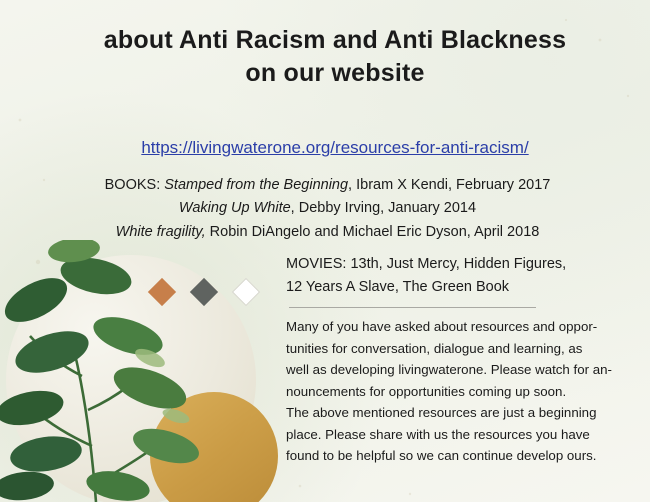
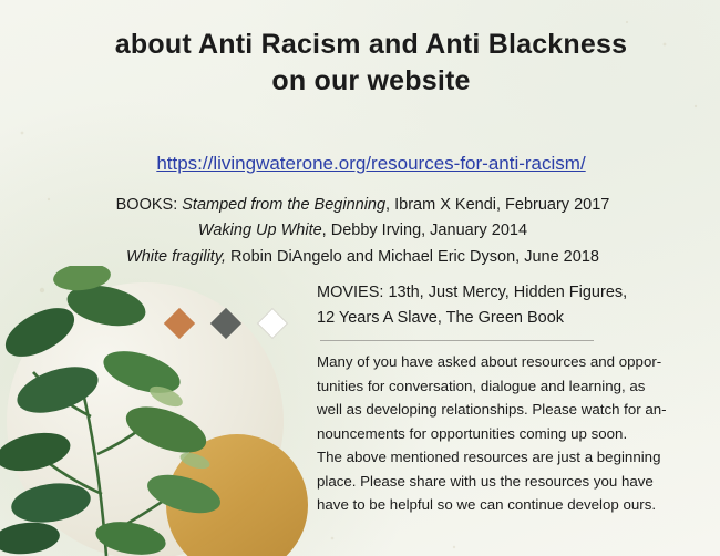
  about Anti Racism and Anti Blackness
  on our website
  https://livingwaterone.org/resources-for-anti-racism/
  BOOKS: Stamped from the Beginning, Ibram X Kendi, February 2017
  Waking Up White, Debby Irving, January 2014
- White fragility, Robin DiAngelo and Michael Eric Dyson, April 2018
+ White fragility, Robin DiAngelo and Michael Eric Dyson, June 2018
  MOVIES: 13th, Just Mercy, Hidden Figures,
  12 Years A Slave, The Green Book
  Many of you have asked about resources and oppor-
  tunities for conversation, dialogue and learning, as
- well as developing livingwaterone. Please watch for an-
+ well as developing relationships. Please watch for an-
  nouncements for opportunities coming up soon.
  The above mentioned resources are just a beginning
  place. Please share with us the resources you have
- found to be helpful so we can continue develop ours.
+ have to be helpful so we can continue develop ours.
